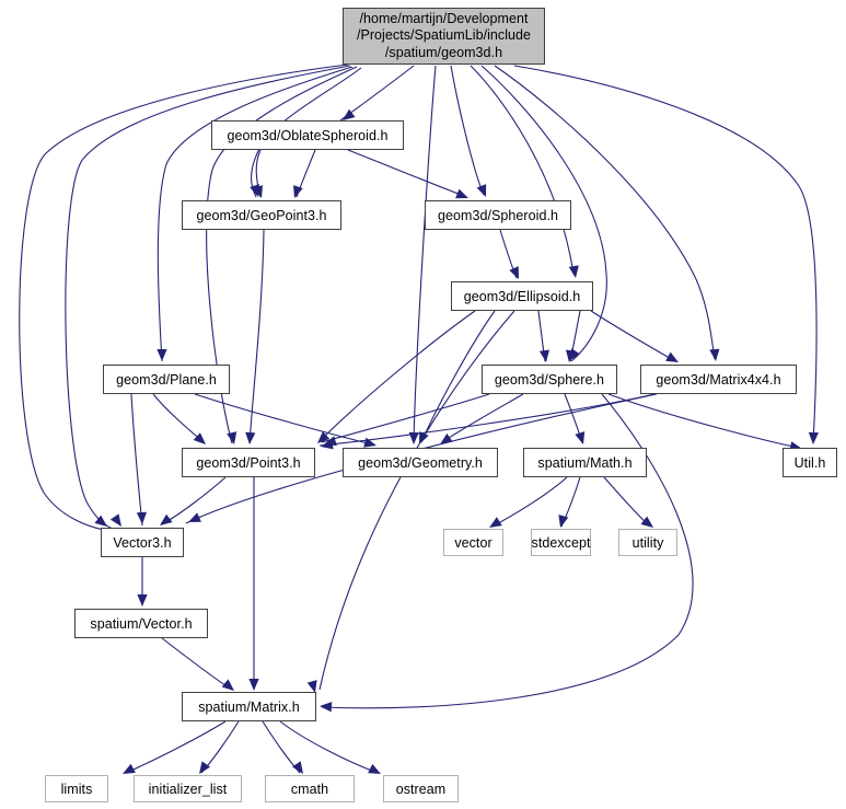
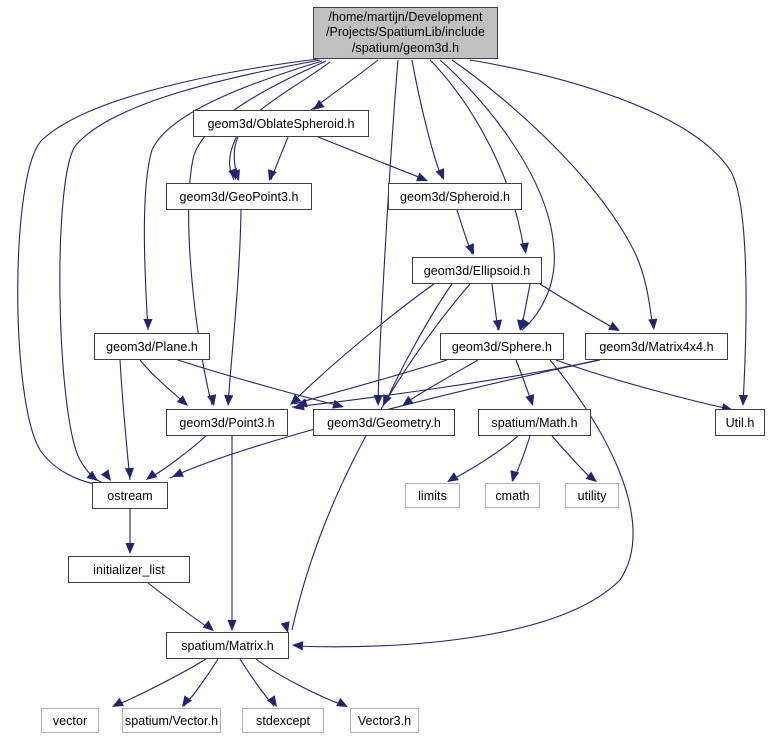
  /home/martijn/Development
  /Projects/SpatiumLib/include
  /spatium/geom3d.h
  geom3d/OblateSpheroid.h
  geom3d/GeoPoint3.h
  geom3d/Spheroid.h
  geom3d/Ellipsoid.h
  geom3d/Plane.h
  geom3d/Sphere.h
  geom3d/Matrix4x4.h
  geom3d/Point3.h
  geom3d/Geometry.h
  spatium/Math.h
  Util.h
- Vector3.h
+ ostream
- vector
+ limits
- stdexcept
+ cmath
  utility
- spatium/Vector.h
+ initializer_list
  spatium/Matrix.h
- limits
+ vector
- initializer_list
+ spatium/Vector.h
- cmath
+ stdexcept
- ostream
+ Vector3.h
